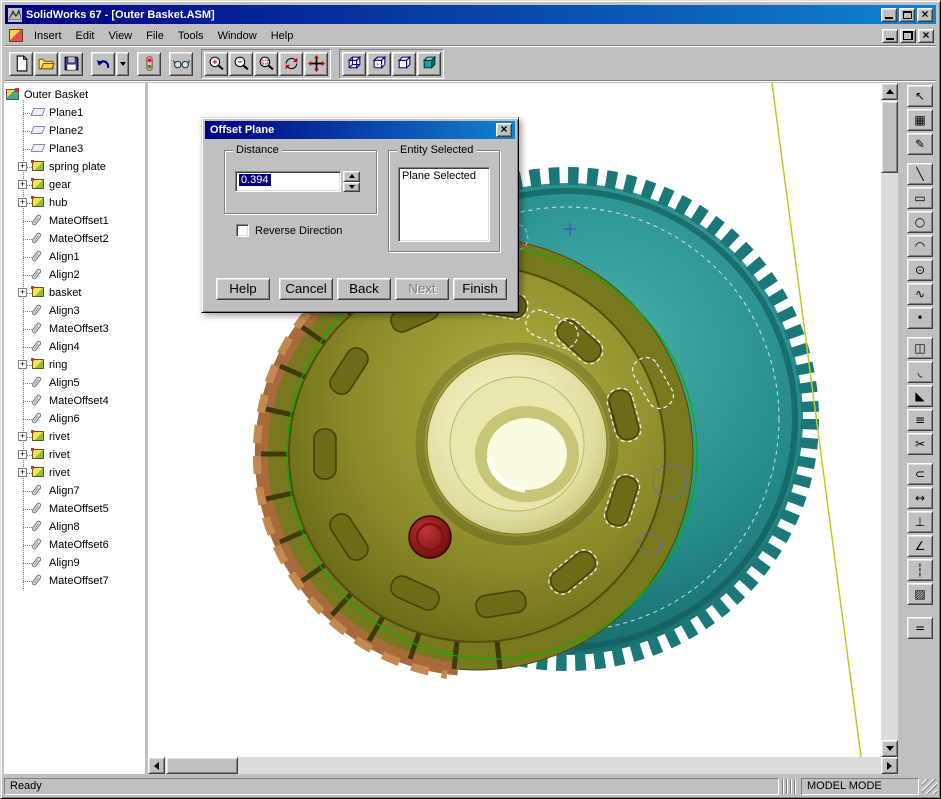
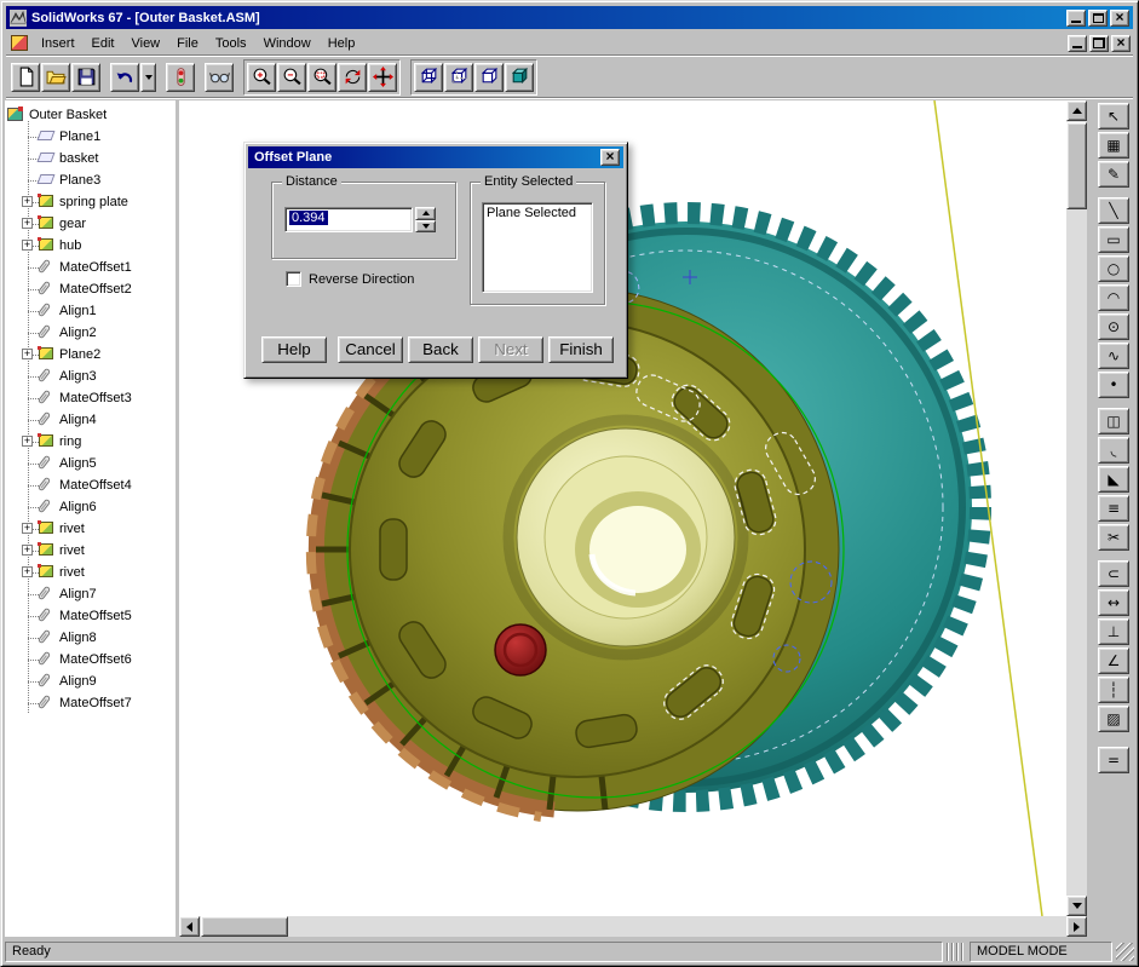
  SolidWorks 67 - [Outer Basket.ASM]
  Insert
  Edit
  View
  File
  Tools
  Window
  Help
  Outer Basket
  Plane1
- Plane2
+ basket
  Plane3
  spring plate
  gear
  hub
  MateOffset1
  MateOffset2
  Align1
  Align2
- basket
+ Plane2
  Align3
  MateOffset3
  Align4
  ring
  Align5
  MateOffset4
  Align6
  rivet
  rivet
  rivet
  Align7
  MateOffset5
  Align8
  MateOffset6
  Align9
  MateOffset7
  ↖
  ▦
  ✎
  ╲
  ▭
  ○
  ◠
  ⊙
  ∿
  •
  ◫
  ◟
  ◣
  ≡
  ✂
  ⊂
  ↔
  ⊥
  ∠
  ┆
  ▨
  =
  Offset Plane
  Distance
  0.394
  Entity Selected
  Plane Selected
  Reverse Direction
  Help
  Cancel
  Back
  Next
  Finish
  Ready
  MODEL MODE
